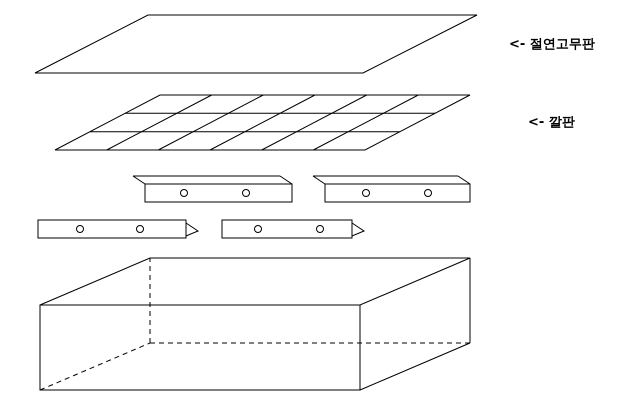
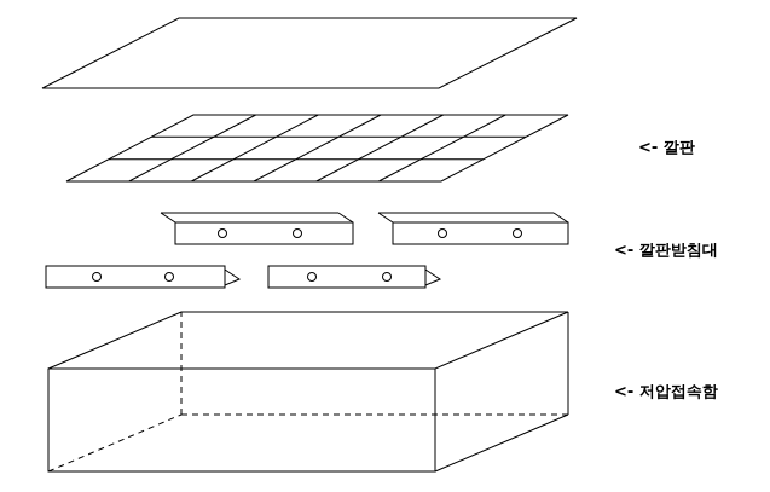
- <- 절연고무판
  <- 깔판
+ <- 깔판받침대
+ <- 저압접속함
